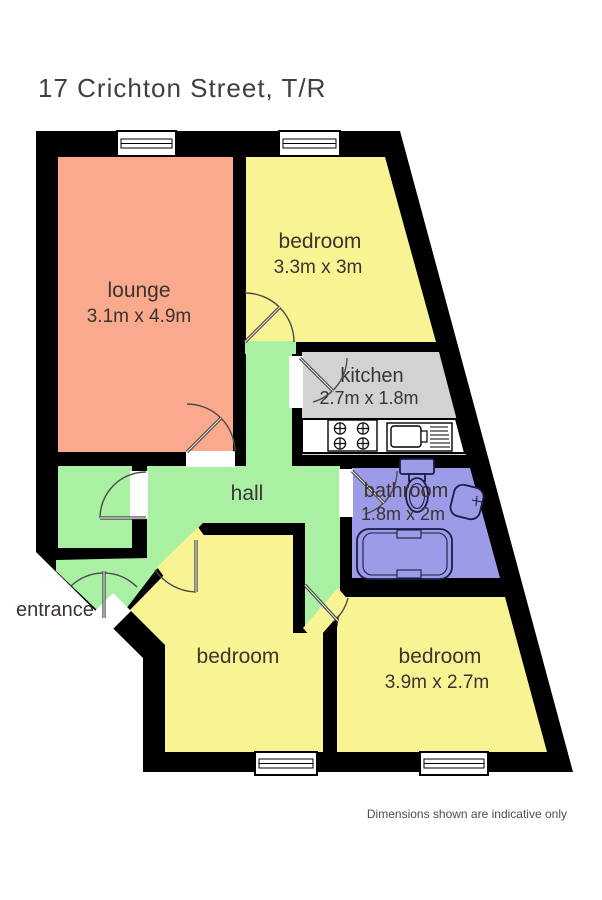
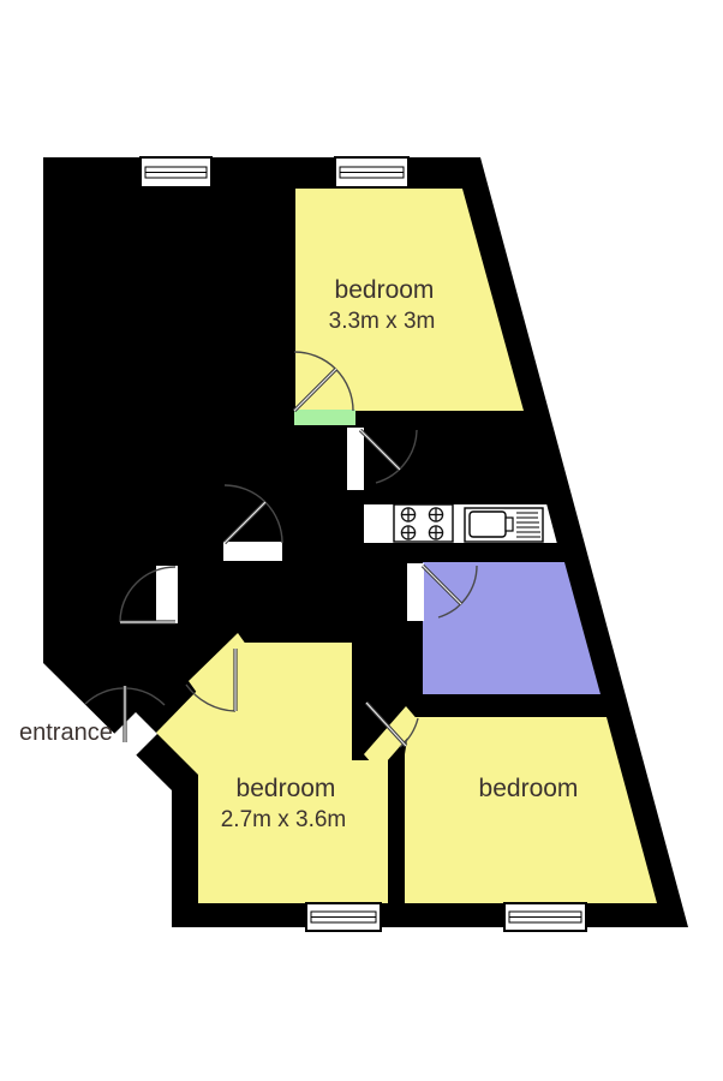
- 17 Crichton Street, T/R
- lounge
- 3.1m x 4.9m
  bedroom
  3.3m x 3m
- kitchen
- 2.7m x 1.8m
- hall
  bedroom
+ 2.7m x 3.6m
  bedroom
- 3.9m x 2.7m
- bathroom
- 1.8m x 2m
  entrance
- Dimensions shown are indicative only
